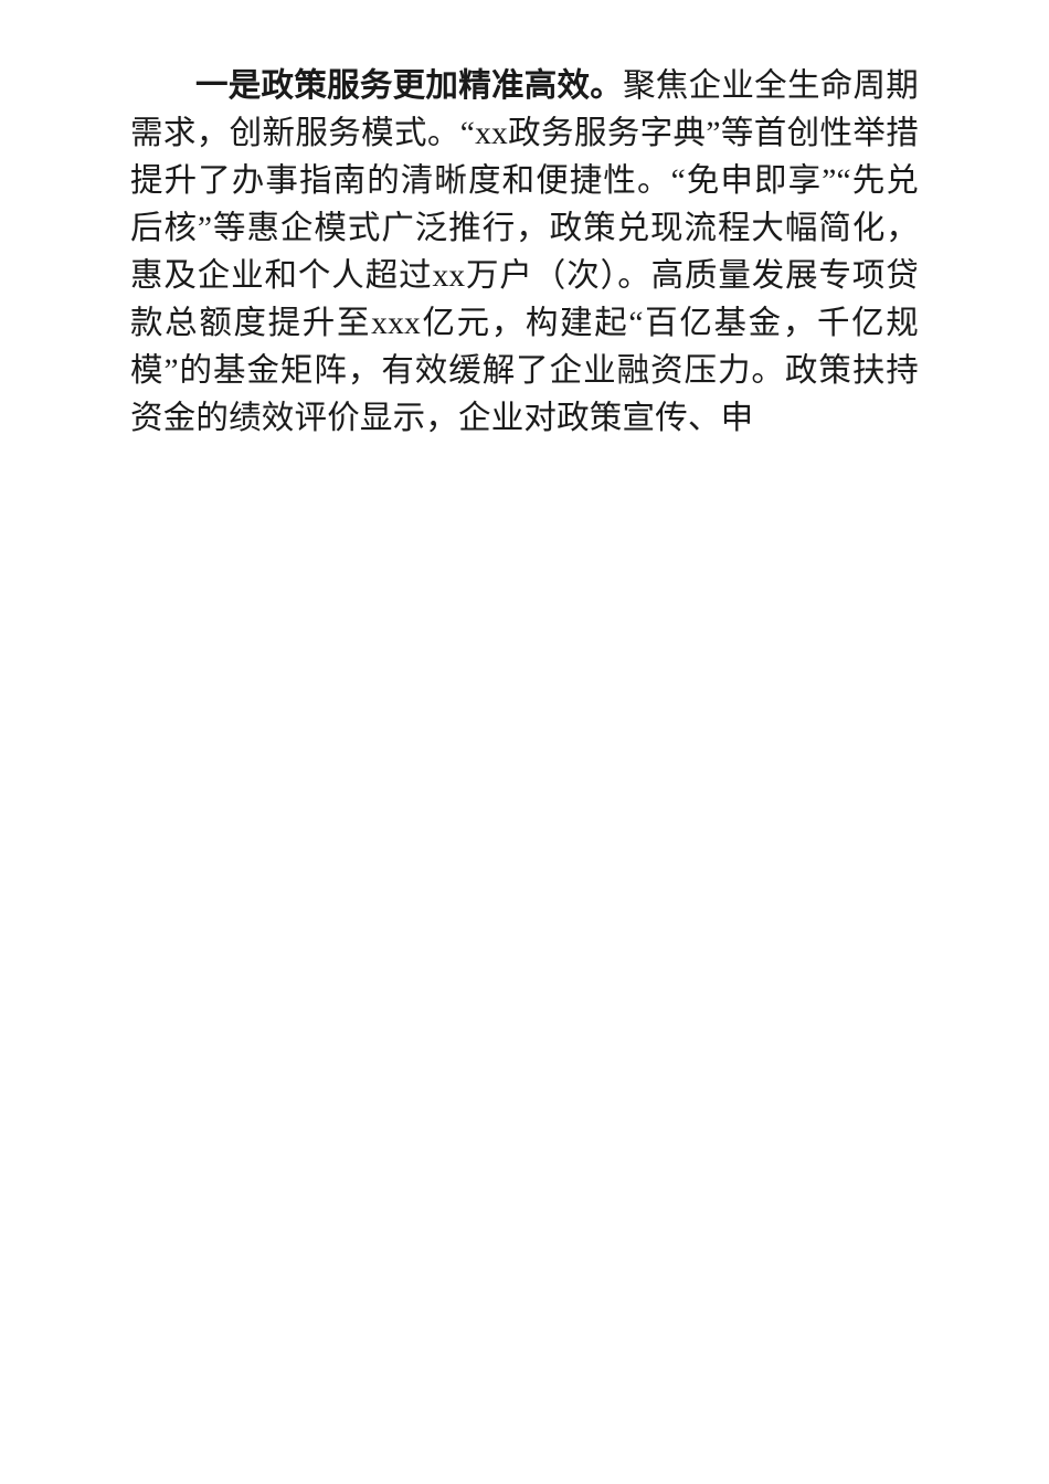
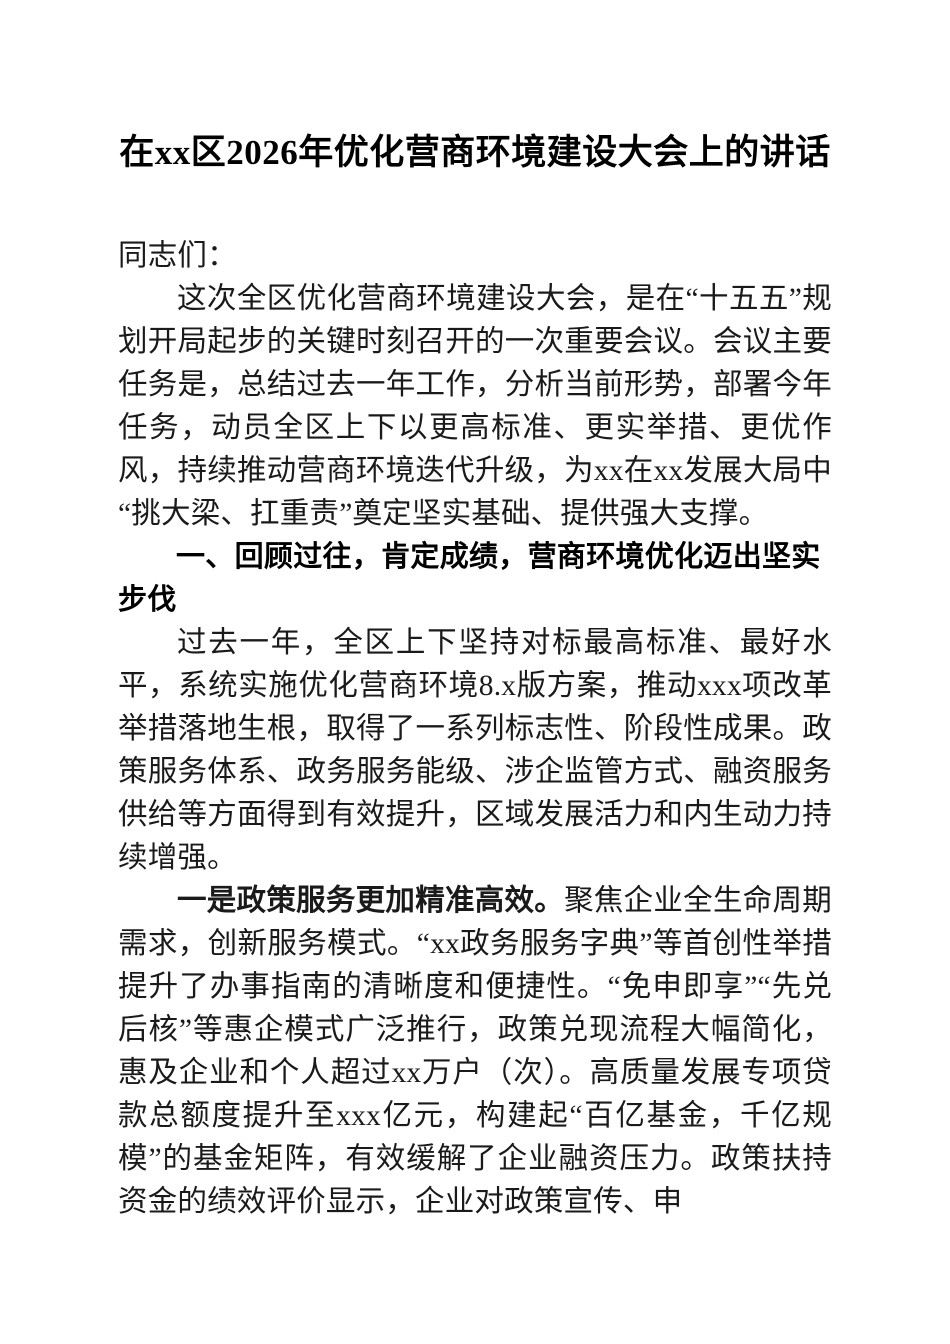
+ 在xx区2026年优化营商环境建设大会上的讲话
+ 同志们：
+ 这次全区优化营商环境建设大会，是在“十五五”规划开局起步的关键时刻召开的一次重要会议。会议主要任务是，总结过去一年工作，分析当前形势，部署今年任务，动员全区上下以更高标准、更实举措、更优作风，持续推动营商环境迭代升级，为xx在xx发展大局中“挑大梁、扛重责”奠定坚实基础、提供强大支撑。
+ 一、回顾过往，肯定成绩，营商环境优化迈出坚实步伐
+ 过去一年，全区上下坚持对标最高标准、最好水平，系统实施优化营商环境8.x版方案，推动xxx项改革举措落地生根，取得了一系列标志性、阶段性成果。政策服务体系、政务服务能级、涉企监管方式、融资服务供给等方面得到有效提升，区域发展活力和内生动力持续增强。
  一是政策服务更加精准高效。聚焦企业全生命周期需求，创新服务模式。“xx政务服务字典”等首创性举措提升了办事指南的清晰度和便捷性。“免申即享”“先兑后核”等惠企模式广泛推行，政策兑现流程大幅简化，惠及企业和个人超过xx万户（次）。高质量发展专项贷款总额度提升至xxx亿元，构建起“百亿基金，千亿规模”的基金矩阵，有效缓解了企业融资压力。政策扶持资金的绩效评价显示，企业对政策宣传、申
